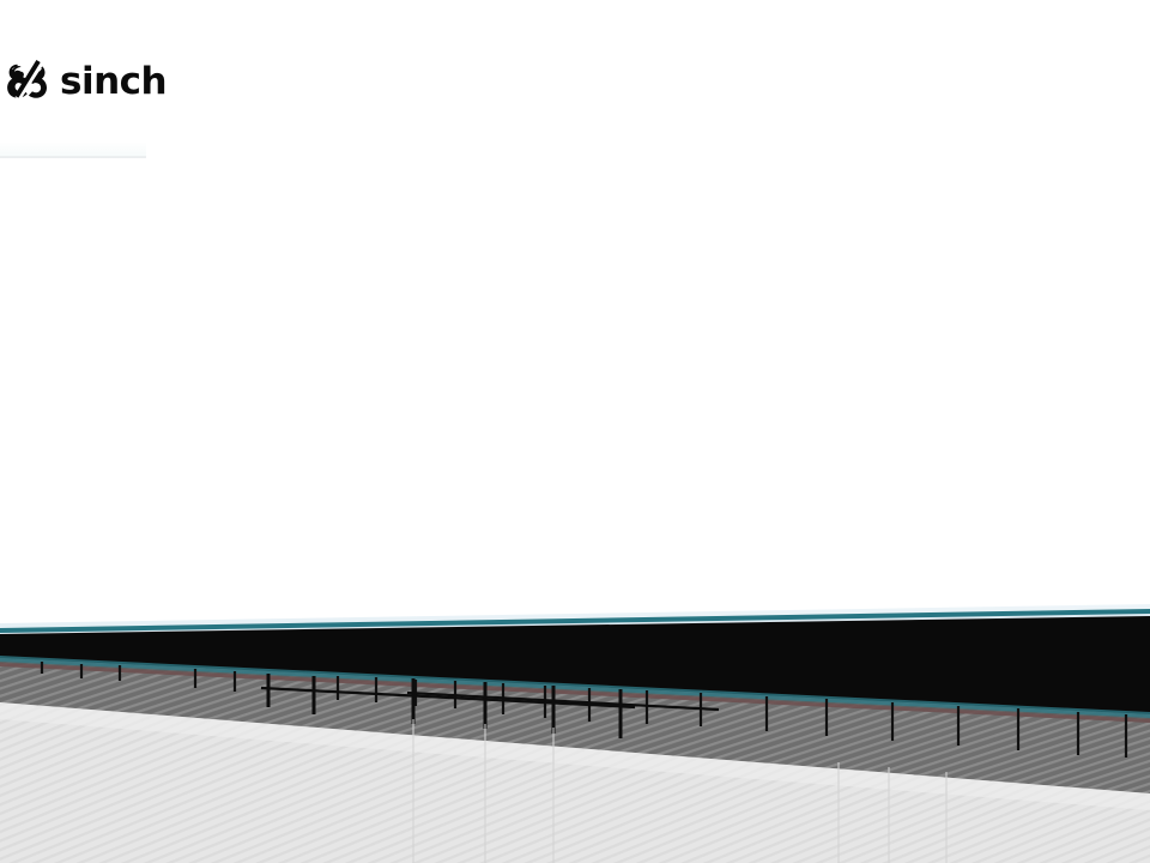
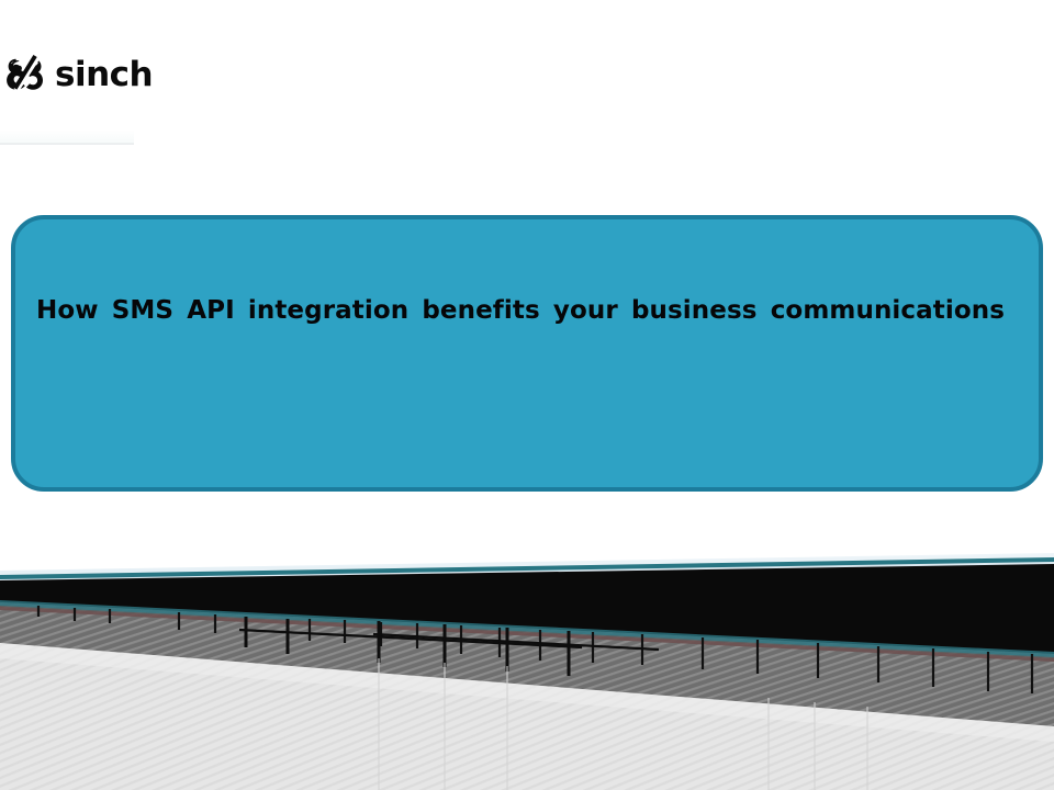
  sinch
+ How SMS API integration benefits your business communications
